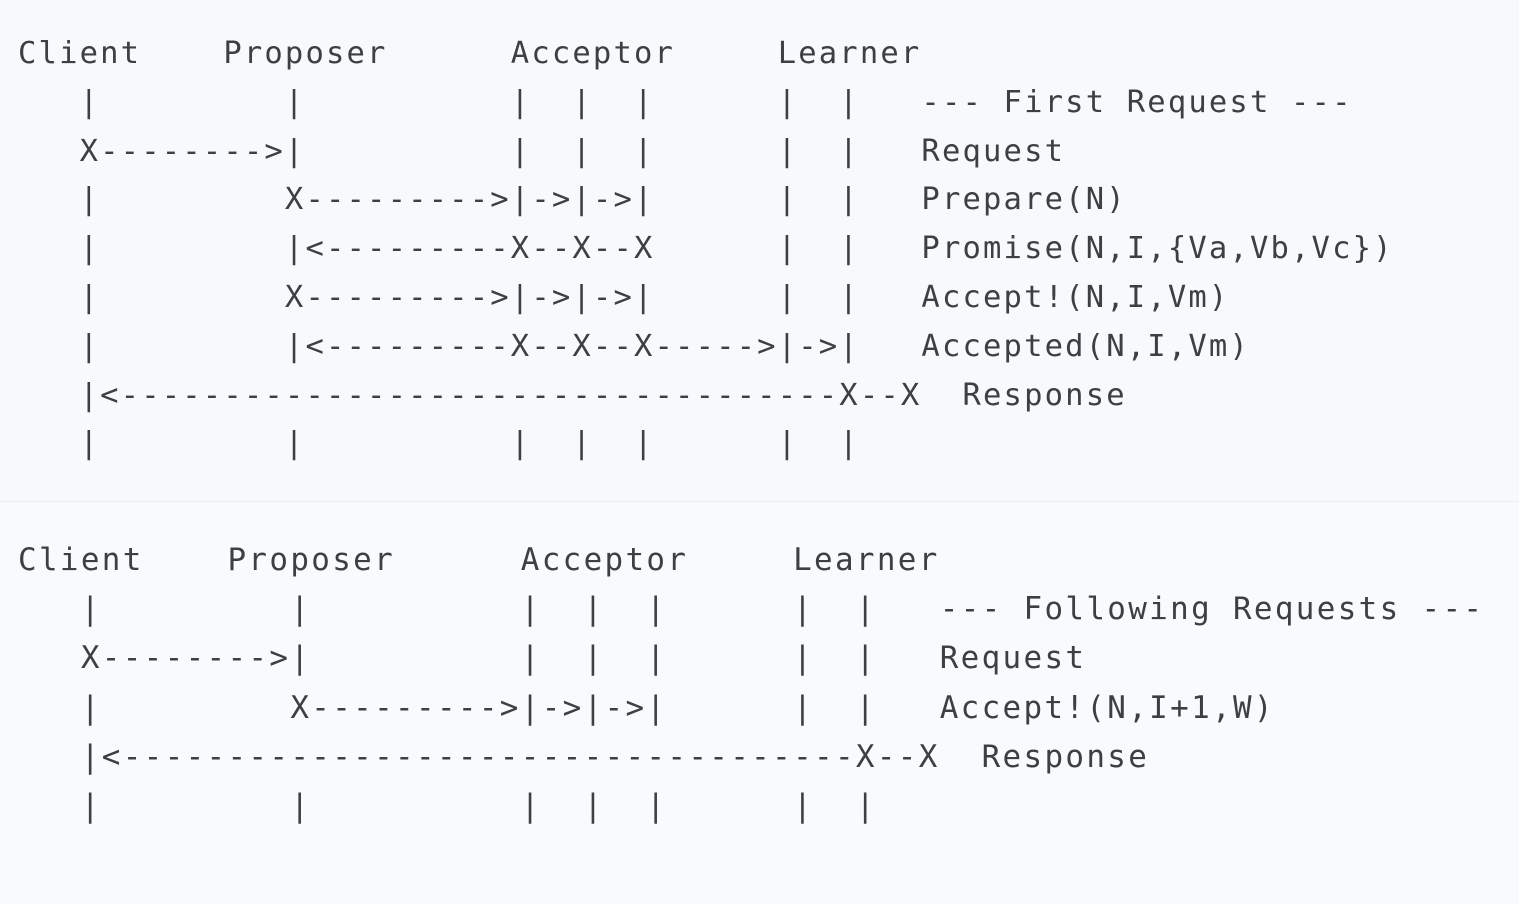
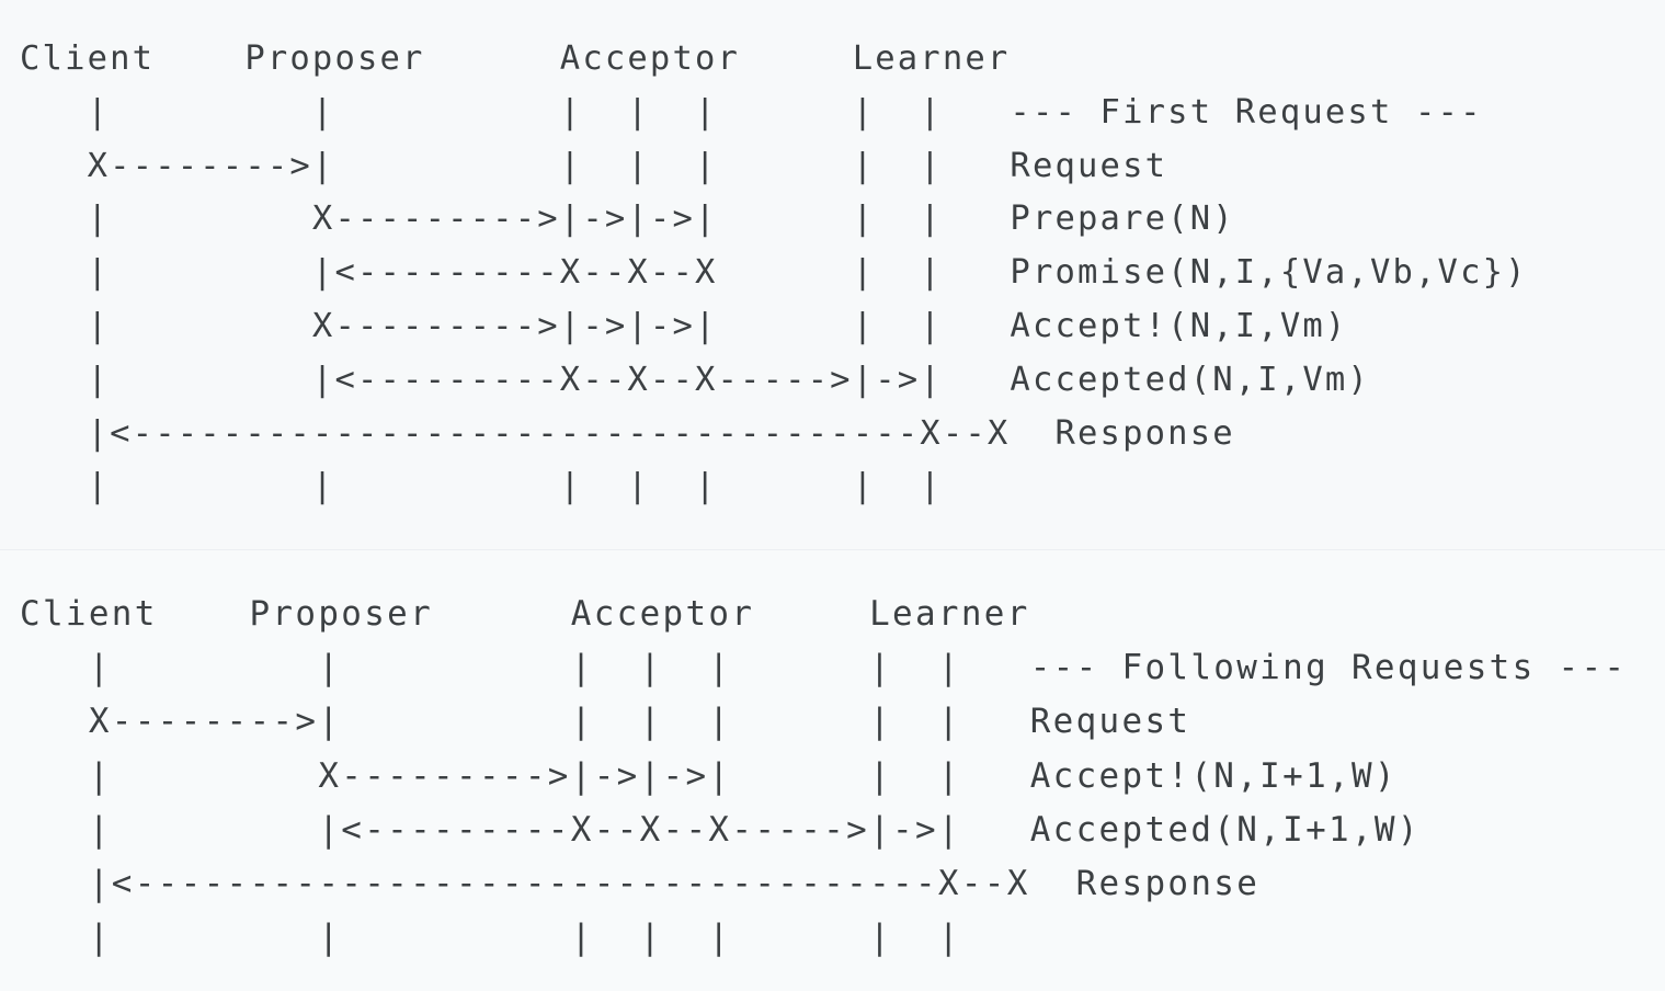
  Client Proposer Acceptor Learner
  | | | | | | | --- First Request ---
  X-------->| | | | | | Request
  | X--------->|->|->| | | Prepare(N)
  | |<---------X--X--X | | Promise(N,I,{Va,Vb,Vc})
  | X--------->|->|->| | | Accept!(N,I,Vm)
  | |<---------X--X--X----->|->| Accepted(N,I,Vm)
  |<-----------------------------------X--X Response
  | | | | | | |
  Client Proposer Acceptor Learner
  | | | | | | | --- Following Requests ---
  X-------->| | | | | | Request
  | X--------->|->|->| | | Accept!(N,I+1,W)
+ | |<---------X--X--X----->|->| Accepted(N,I+1,W)
  |<-----------------------------------X--X Response
  | | | | | | |
